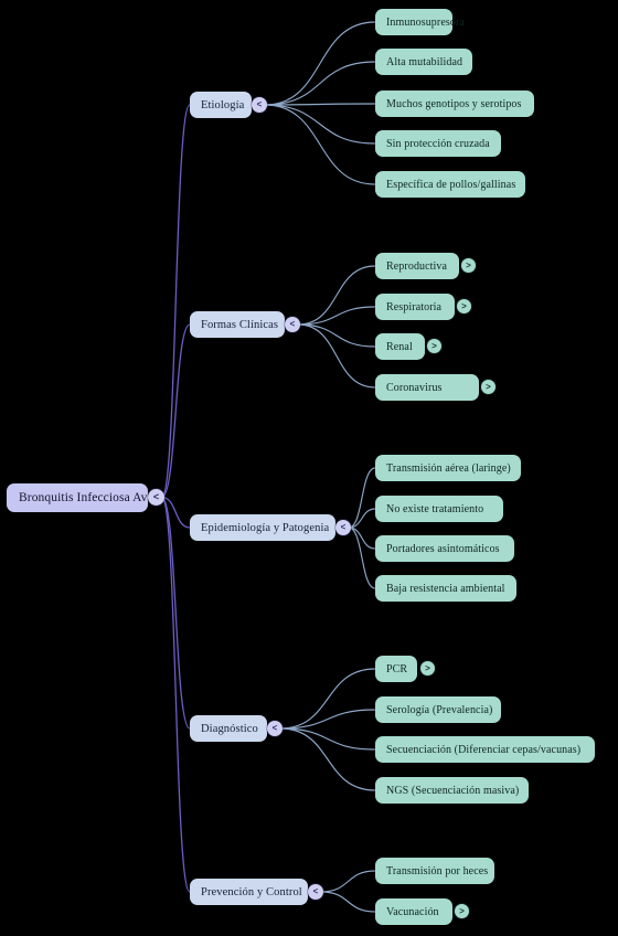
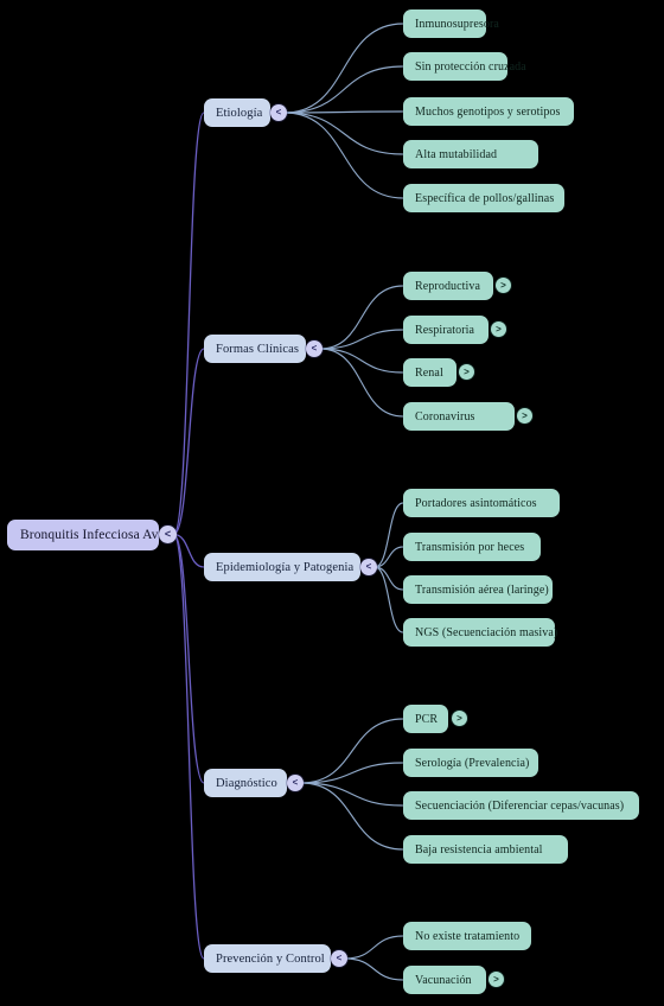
  Bronquitis Infecciosa Av
  <
  Etiología
  <
  Inmunosupresora
- Alta mutabilidad
+ Sin protección cruzada
  Muchos genotipos y serotipos
- Sin protección cruzada
+ Alta mutabilidad
  Específica de pollos/gallinas
  Formas Clínicas
  <
  Reproductiva
  >
  Respiratoria
  >
  Renal
  >
  Coronavirus
  >
  Epidemiología y Patogenia
  <
- Transmisión aérea (laringe)
+ Portadores asintomáticos
- No existe tratamiento
+ Transmisión por heces
- Portadores asintomáticos
+ Transmisión aérea (laringe)
- Baja resistencia ambiental
+ NGS (Secuenciación masiva)
  Diagnóstico
  <
  PCR
  >
  Serología (Prevalencia)
  Secuenciación (Diferenciar cepas/vacunas)
- NGS (Secuenciación masiva)
+ Baja resistencia ambiental
  Prevención y Control
  <
- Transmisión por heces
+ No existe tratamiento
  Vacunación
  >
